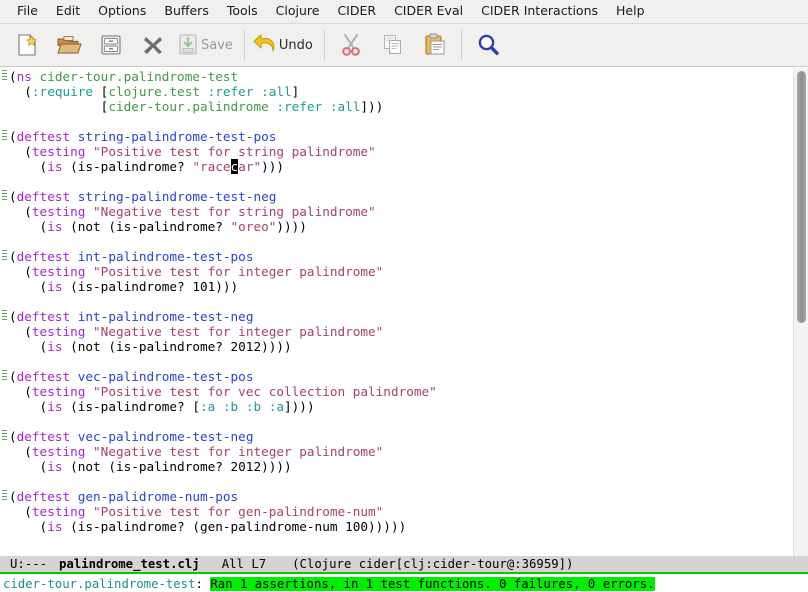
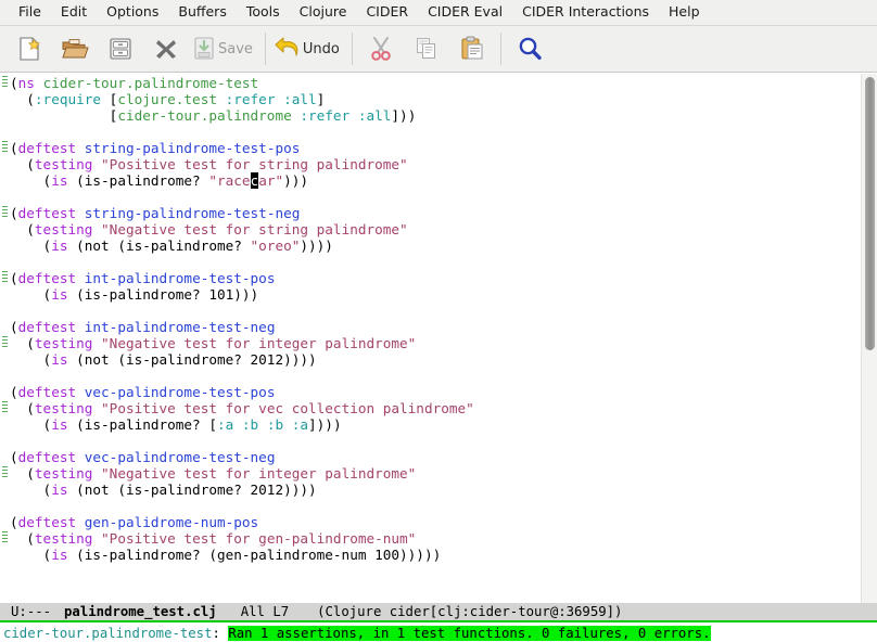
  File
  Edit
  Options
  Buffers
  Tools
  Clojure
  CIDER
  CIDER Eval
  CIDER Interactions
  Help
  Save
  Undo
  (ns cider-tour.palindrome-test
  (:require [clojure.test :refer :all]
  [cider-tour.palindrome :refer :all]))
  (deftest string-palindrome-test-pos
  (testing "Positive test for string palindrome"
  (is (is-palindrome? "racecar")))
  (deftest string-palindrome-test-neg
  (testing "Negative test for string palindrome"
  (is (not (is-palindrome? "oreo"))))
  (deftest int-palindrome-test-pos
- (testing "Positive test for integer palindrome"
  (is (is-palindrome? 101)))
  (deftest int-palindrome-test-neg
  (testing "Negative test for integer palindrome"
  (is (not (is-palindrome? 2012))))
  (deftest vec-palindrome-test-pos
  (testing "Positive test for vec collection palindrome"
  (is (is-palindrome? [:a :b :b :a])))
  (deftest vec-palindrome-test-neg
  (testing "Negative test for integer palindrome"
  (is (not (is-palindrome? 2012))))
  (deftest gen-palidrome-num-pos
  (testing "Positive test for gen-palindrome-num"
  (is (is-palindrome? (gen-palindrome-num 100)))))
  U:---
  palindrome_test.clj
  All L7
  (Clojure cider[clj:cider-tour@:36959])
  cider-tour.palindrome-test
  :
  Ran 1 assertions, in 1 test functions. 0 failures, 0 errors.
